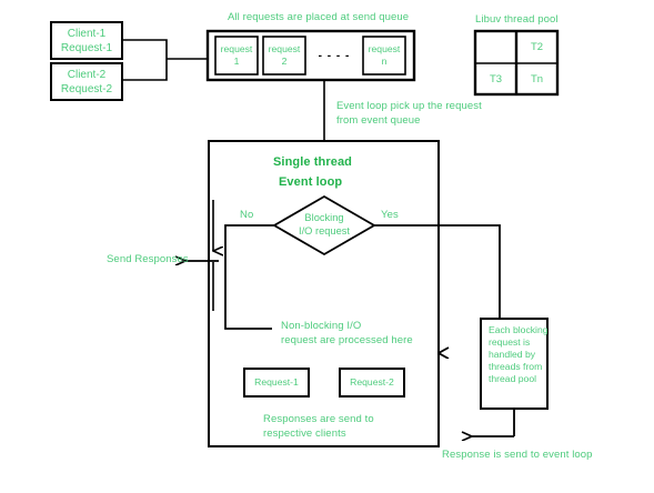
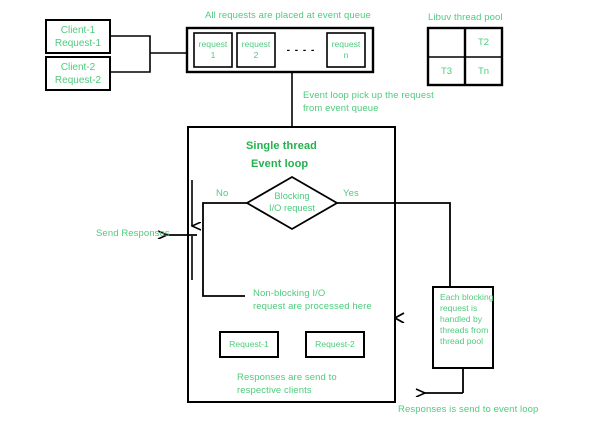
  Client-1
  Request-1
  Client-2
  Request-2
- All requests are placed at send queue
+ All requests are placed at event queue
  request
  1
  request
  2
  request
  n
  - - - -
  Libuv thread pool
  T2
  T3
  Tn
  Event loop pick up the request
  from event queue
  Single thread
  Event loop
  Blocking
  I/O request
  No
  Yes
  Send Responses
  Non-blocking I/O
  request are processed here
  Request-1
  Request-2
  Responses are send to
  respective clients
  Each blocking
  request is
  handled by
  threads from
  thread pool
- Response is send to event loop
+ Responses is send to event loop
